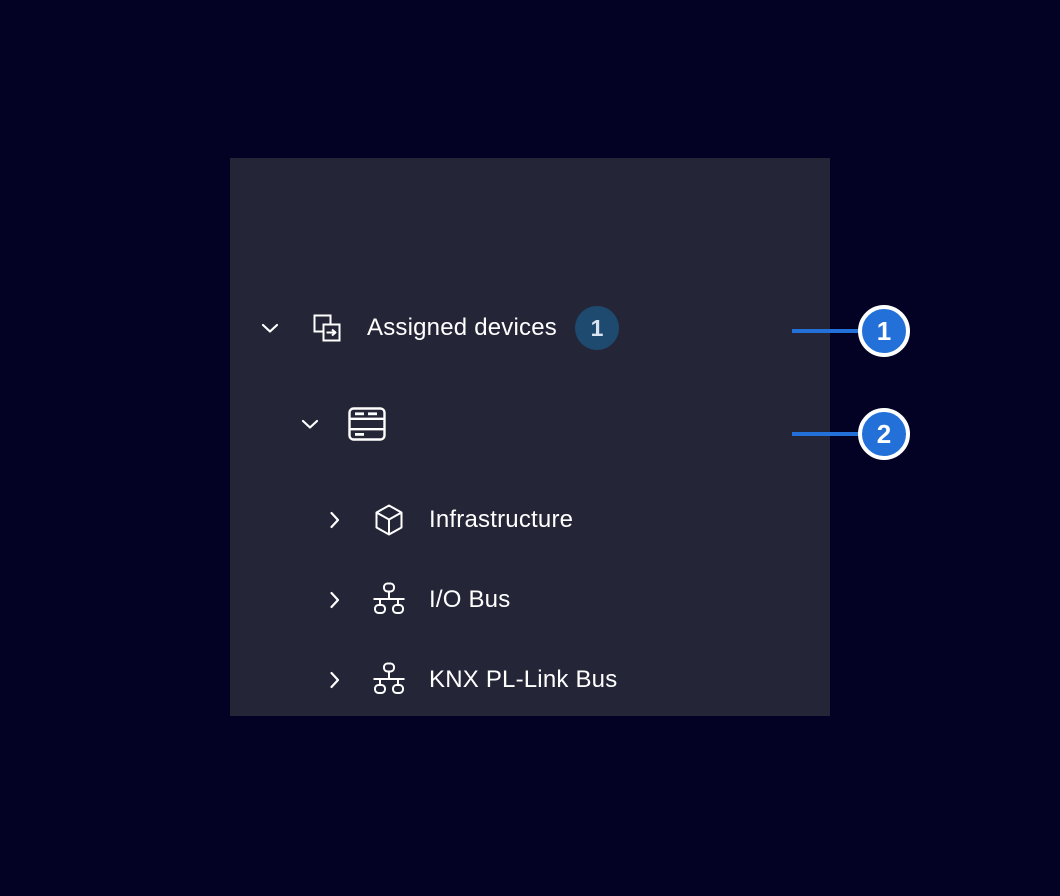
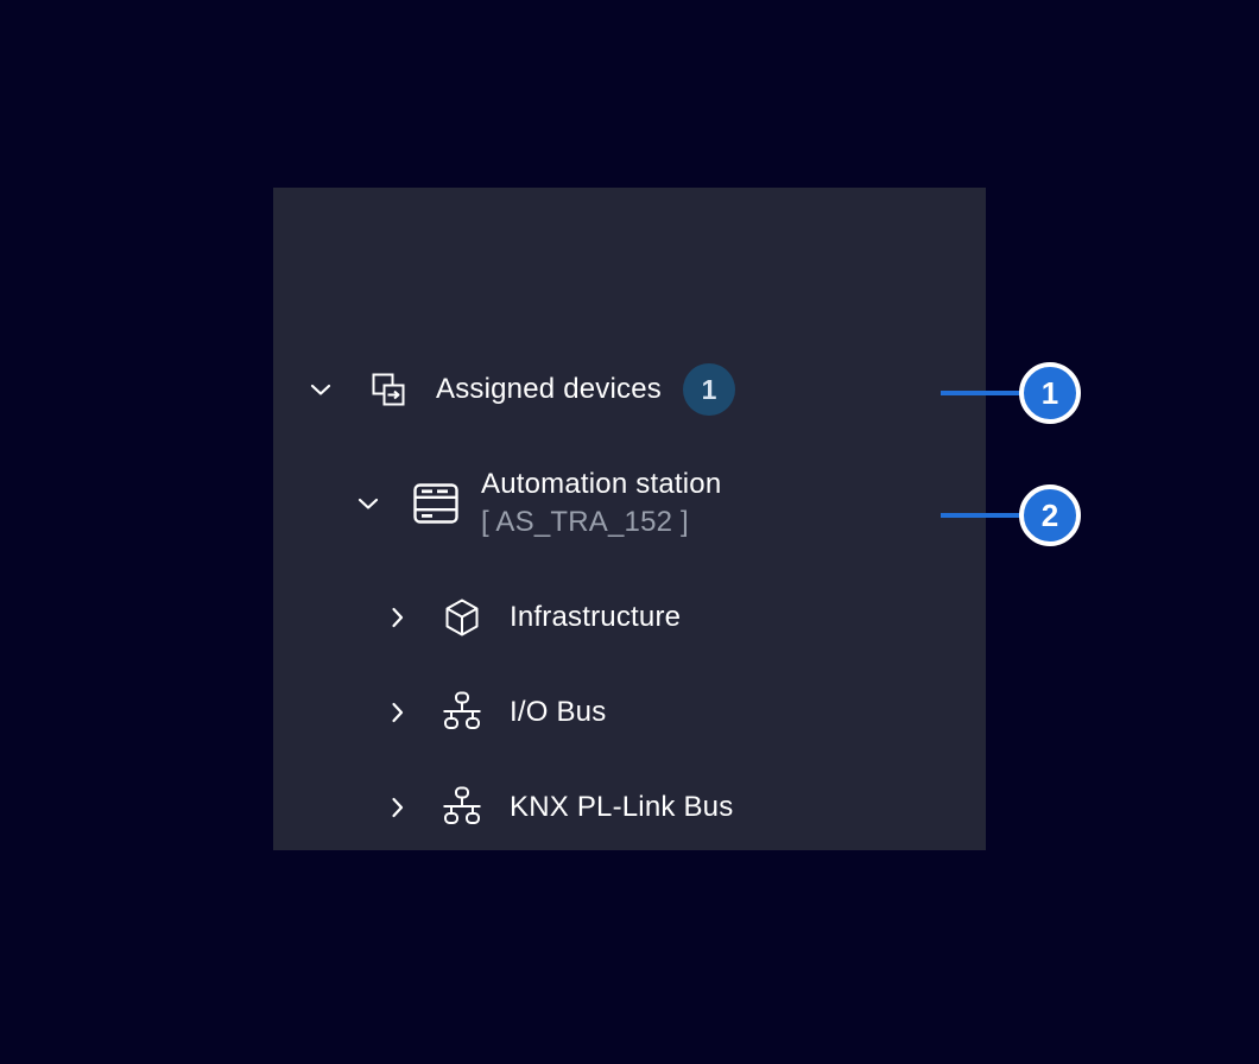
  Assigned devices
  1
+ Automation station
+ [ AS_TRA_152 ]
  Infrastructure
  I/O Bus
  KNX PL-Link Bus
  1
  2
